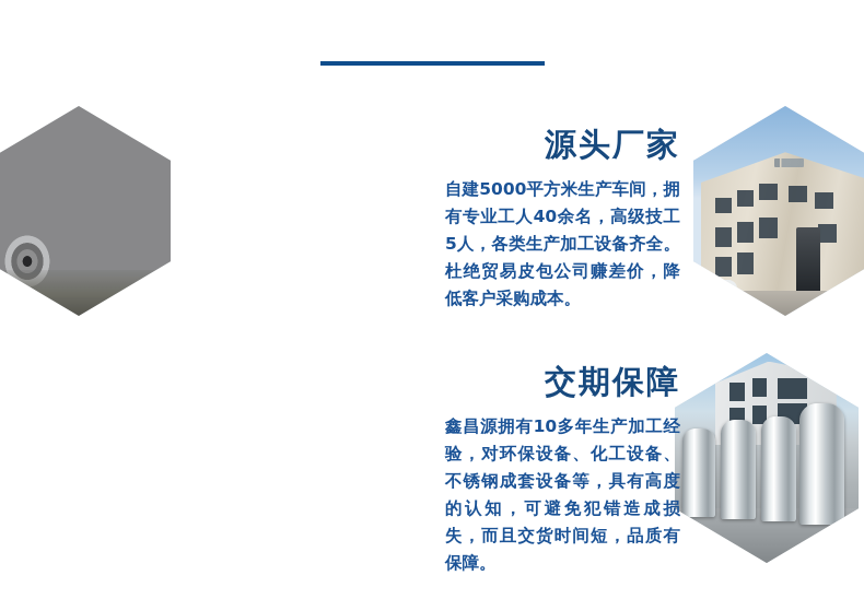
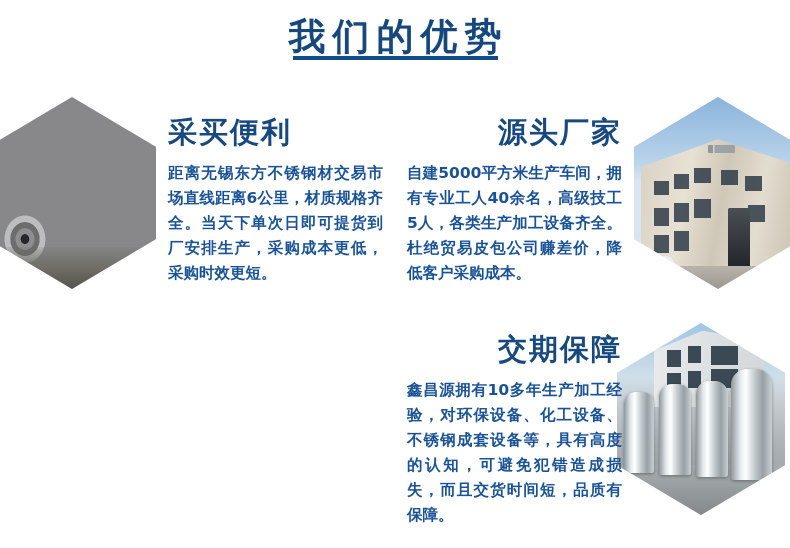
+ 我们的优势
+ 采买便利
+ 距离无锡东方不锈钢材交易市场直线距离6公里，材质规格齐全。当天下单次日即可提货到厂安排生产，采购成本更低，采购时效更短。
  源头厂家
  自建5000平方米生产车间，拥有专业工人40余名，高级技工5人，各类生产加工设备齐全。杜绝贸易皮包公司赚差价，降低客户采购成本。
  交期保障
  鑫昌源拥有10多年生产加工经验，对环保设备、化工设备、不锈钢成套设备等，具有高度的认知，可避免犯错造成损失，而且交货时间短，品质有保障。
